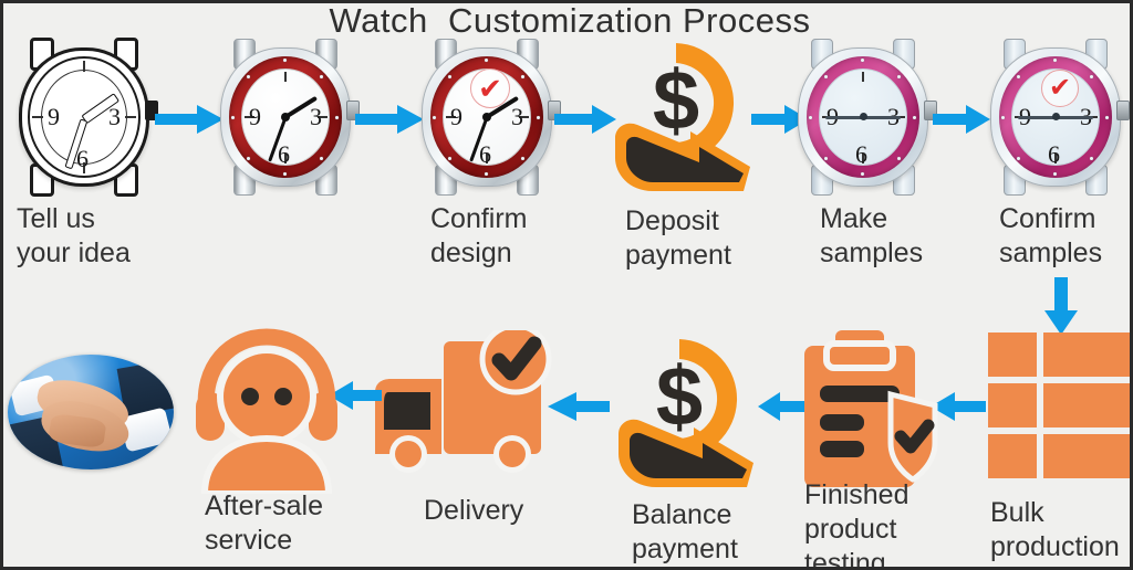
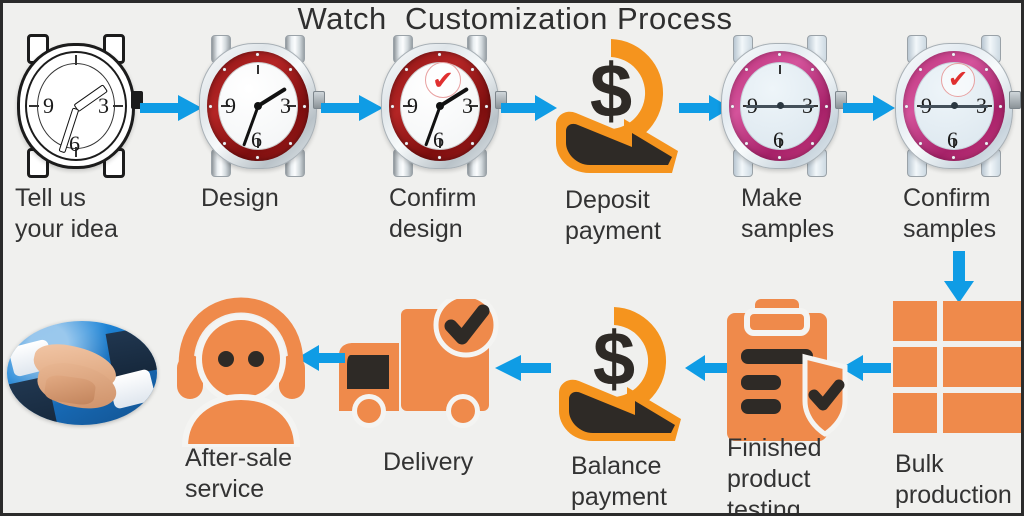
  Watch Customization Process
  9
  3
  6
  Tell us
  your idea
  9
  3
  6
+ Design
  9
  3
  6
  ✔
  Confirm
  design
  $
  Deposit
  payment
  6
  Make
  samples
  6
  ✔
  Confirm
  samples
  Bulk
  production
  Finished
  product
  testing
  $
  Balance
  payment
  Delivery
  After-sale
  service
